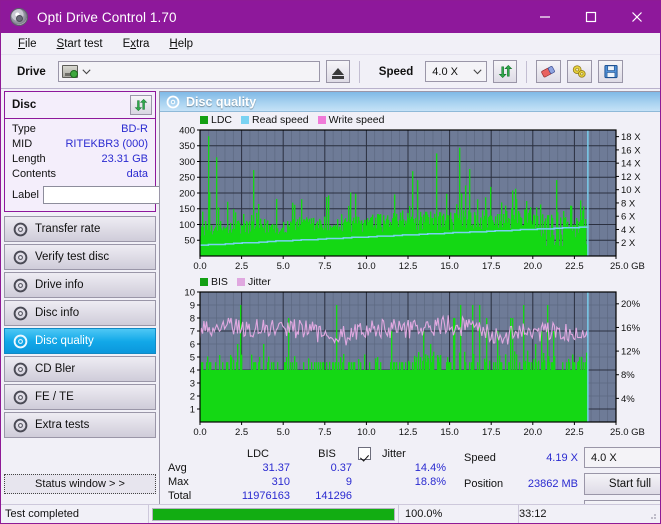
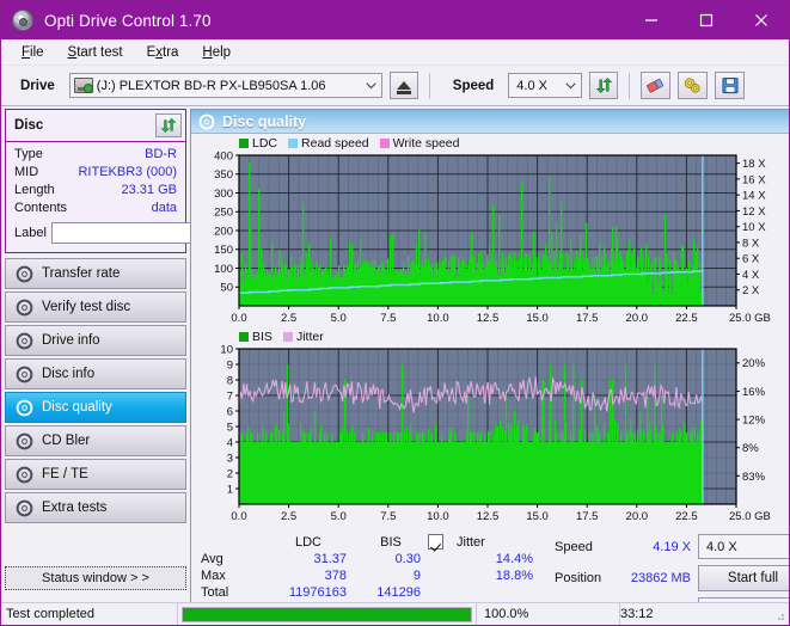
  Opti Drive Control 1.70
  File
  Start test
  Extra
  Help
  Drive
+ (J:) PLEXTOR BD-R PX-LB950SA 1.06
  Speed
  4.0 X
  Disc
  Type
  BD-R
  MID
  RITEKBR3 (000)
  Length
  23.31 GB
  Contents
  data
  Label
  Transfer rate
  Verify test disc
  Drive info
  Disc info
  Disc quality
  CD Bler
  FE / TE
  Extra tests
  Status window > >
  Disc quality
  LDC
  Read speed
  Write speed
  50
  100
  150
  200
  250
  300
  350
  400
  2 X
  4 X
  6 X
  8 X
  10 X
  12 X
  14 X
  16 X
  18 X
  0.0
  2.5
  5.0
  7.5
  10.0
  12.5
  15.0
  17.5
  20.0
  22.5
  25.0 GB
  BIS
  Jitter
  1
  2
  3
  4
  5
  6
  7
  8
  9
  10
- 4%
+ 83%
  8%
  12%
  16%
  20%
  0.0
  2.5
  5.0
  7.5
  10.0
  12.5
  15.0
  17.5
  20.0
  22.5
  25.0 GB
  LDC
  BIS
  Jitter
  Avg
  31.37
- 0.37
+ 0.30
  14.4%
  Max
- 310
+ 378
  9
  18.8%
  Total
  11976163
  141296
  Speed
  4.19 X
  Position
  23862 MB
  4.0 X
  Start full
  Test completed
  100.0%
  33:12
